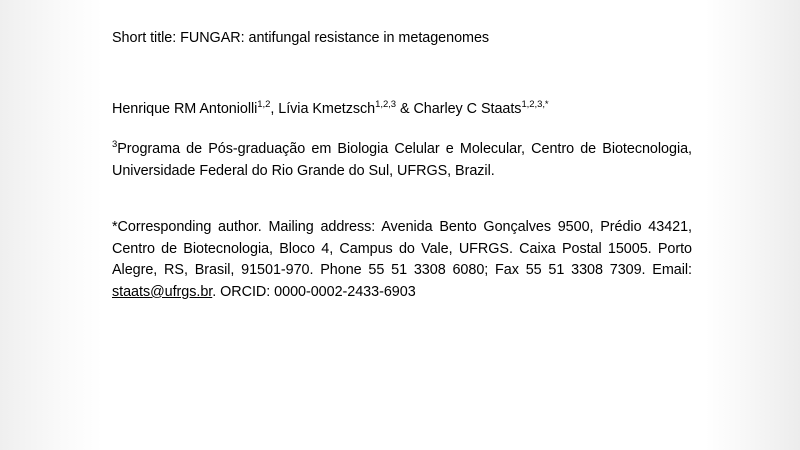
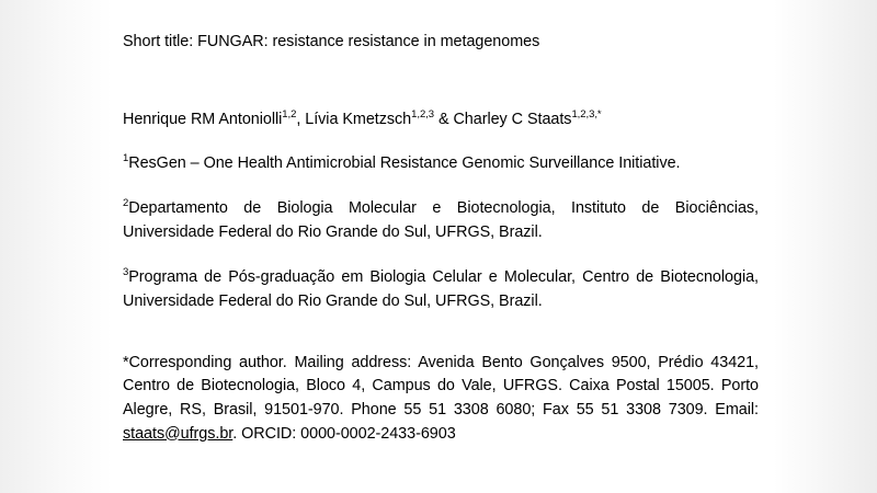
- Short title: FUNGAR: antifungal resistance in metagenomes
+ Short title: FUNGAR: resistance resistance in metagenomes
  Henrique RM Antoniolli1,2, Lívia Kmetzsch1,2,3 & Charley C Staats1,2,3,*
+ 1ResGen – One Health Antimicrobial Resistance Genomic Surveillance Initiative.
+ 2Departamento de Biologia Molecular e Biotecnologia, Instituto de Biociências, Universidade Federal do Rio Grande do Sul, UFRGS, Brazil.
  3Programa de Pós-graduação em Biologia Celular e Molecular, Centro de Biotecnologia, Universidade Federal do Rio Grande do Sul, UFRGS, Brazil.
  *Corresponding author. Mailing address: Avenida Bento Gonçalves 9500, Prédio 43421, Centro de Biotecnologia, Bloco 4, Campus do Vale, UFRGS. Caixa Postal 15005. Porto Alegre, RS, Brasil, 91501-970. Phone 55 51 3308 6080; Fax 55 51 3308 7309. Email: staats@ufrgs.br. ORCID: 0000-0002-2433-6903
